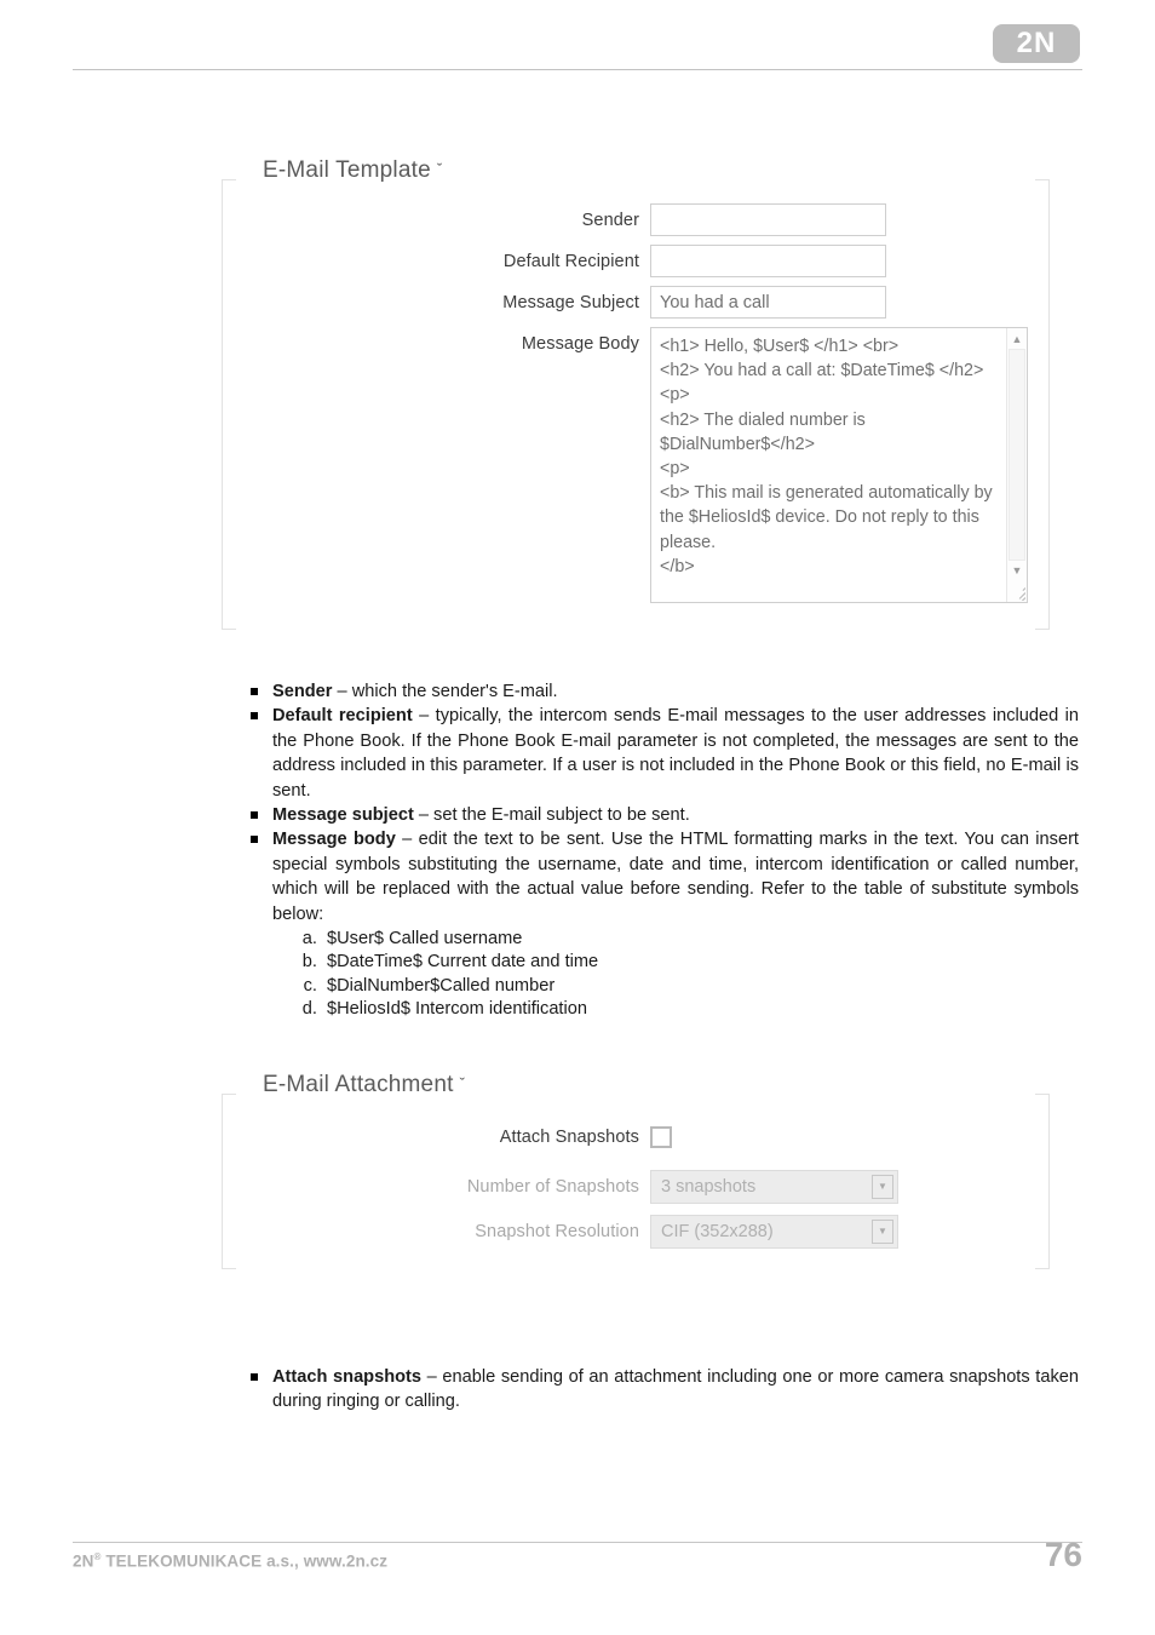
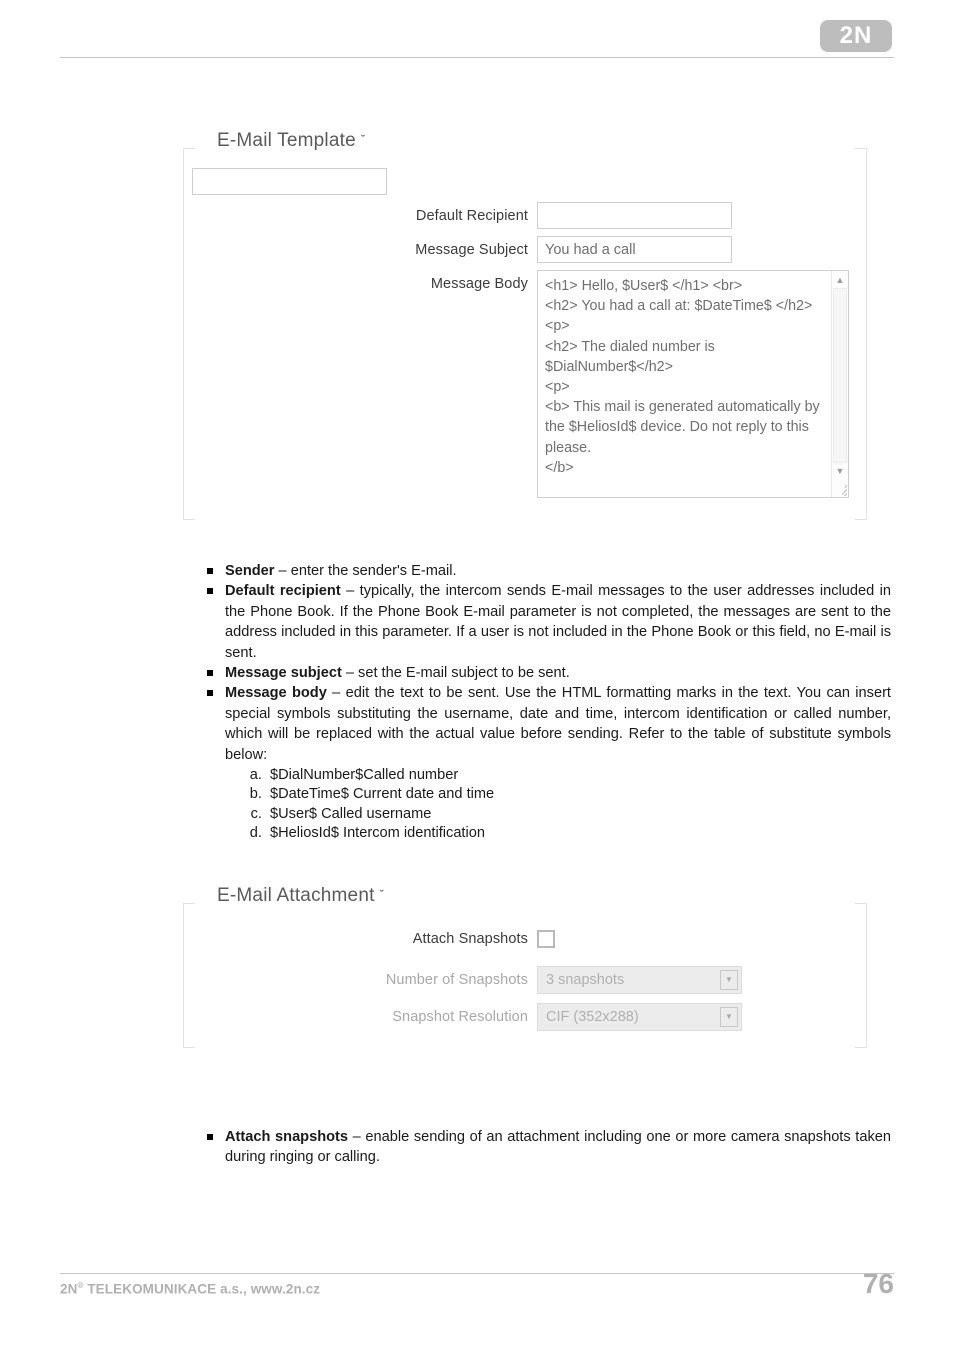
  2N
  E-Mail Template ˇ
- Sender
  Default Recipient
  Message Subject
  You had a call
  Message Body
  <h1> Hello, $User$ </h1> <br>
  <h2> You had a call at: $DateTime$ </h2>
  <p>
  <h2> The dialed number is $DialNumber$</h2>
  <p>
  <b> This mail is generated automatically by the $HeliosId$ device. Do not reply to this please.
  </b>
  ▲
  ▼
- Sender – which the sender's E-mail.
+ Sender – enter the sender's E-mail.
  Default recipient – typically, the intercom sends E-mail messages to the user addresses included in the Phone Book. If the Phone Book E-mail parameter is not completed, the messages are sent to the address included in this parameter. If a user is not included in the Phone Book or this field, no E-mail is sent.
  Message subject – set the E-mail subject to be sent.
  Message body – edit the text to be sent. Use the HTML formatting marks in the text. You can insert special symbols substituting the username, date and time, intercom identification or called number, which will be replaced with the actual value before sending. Refer to the table of substitute symbols below:
- $User$ Called username
+ $DialNumber$Called number
  $DateTime$ Current date and time
- $DialNumber$Called number
+ $User$ Called username
  $HeliosId$ Intercom identification
  E-Mail Attachment ˇ
  Attach Snapshots
  Number of Snapshots
  3 snapshots
  ▼
  Snapshot Resolution
  CIF (352x288)
  ▼
  Attach snapshots – enable sending of an attachment including one or more camera snapshots taken during ringing or calling.
  2N® TELEKOMUNIKACE a.s., www.2n.cz
  76
